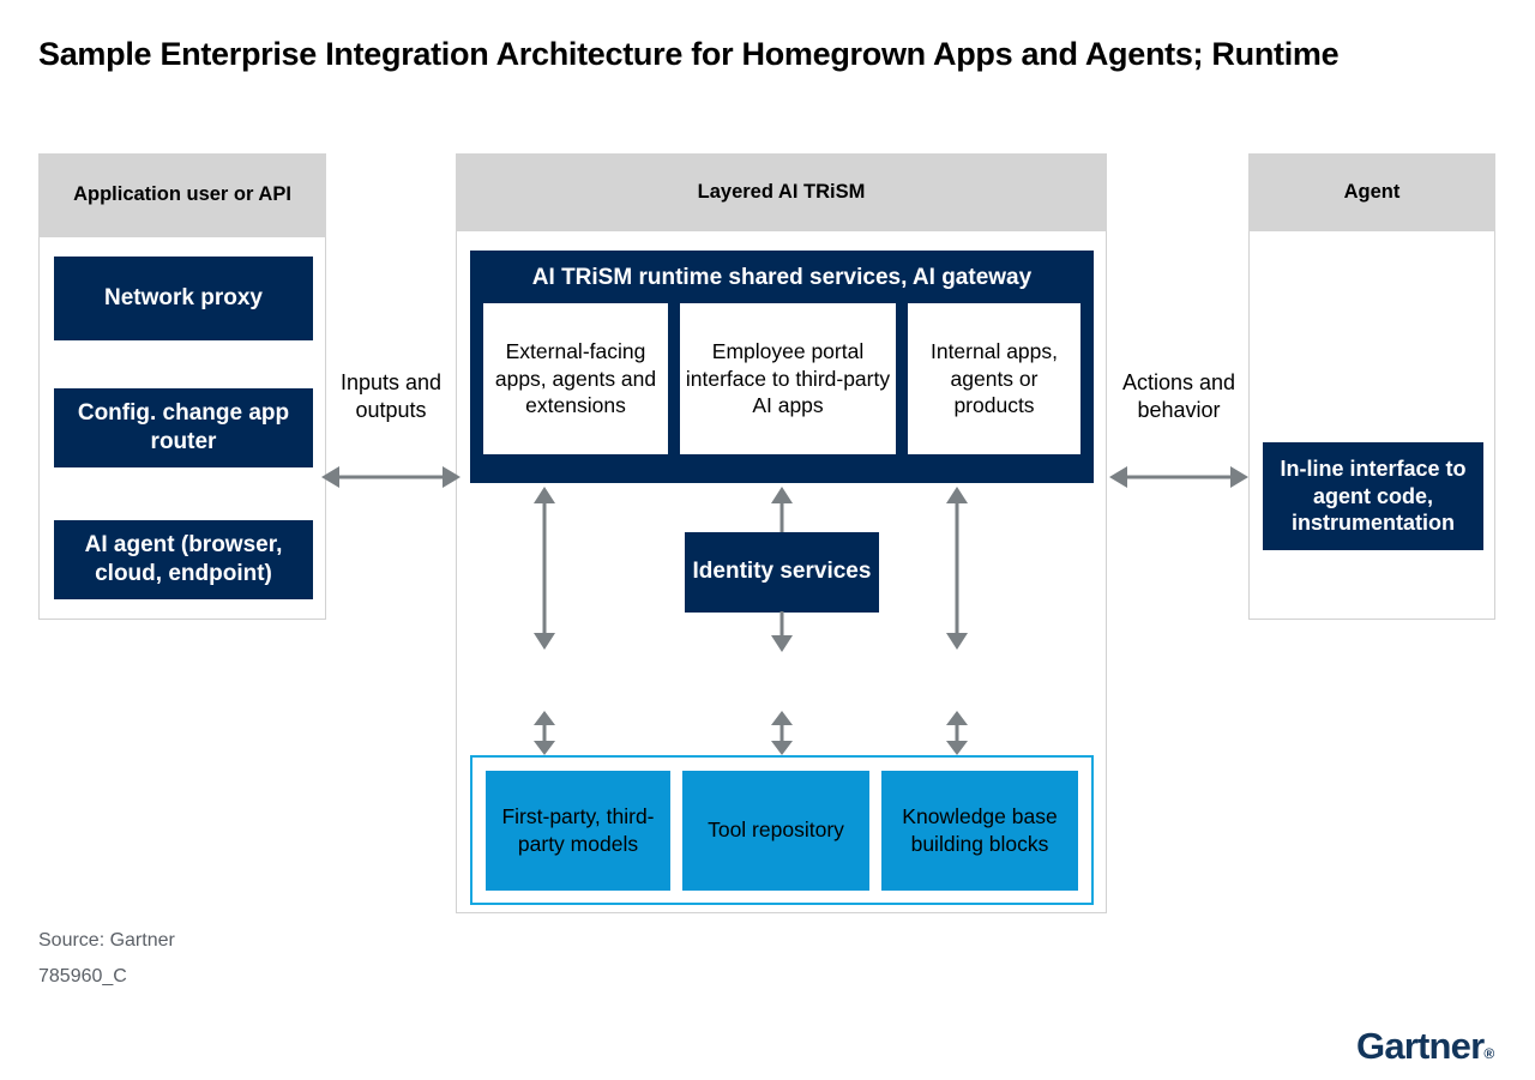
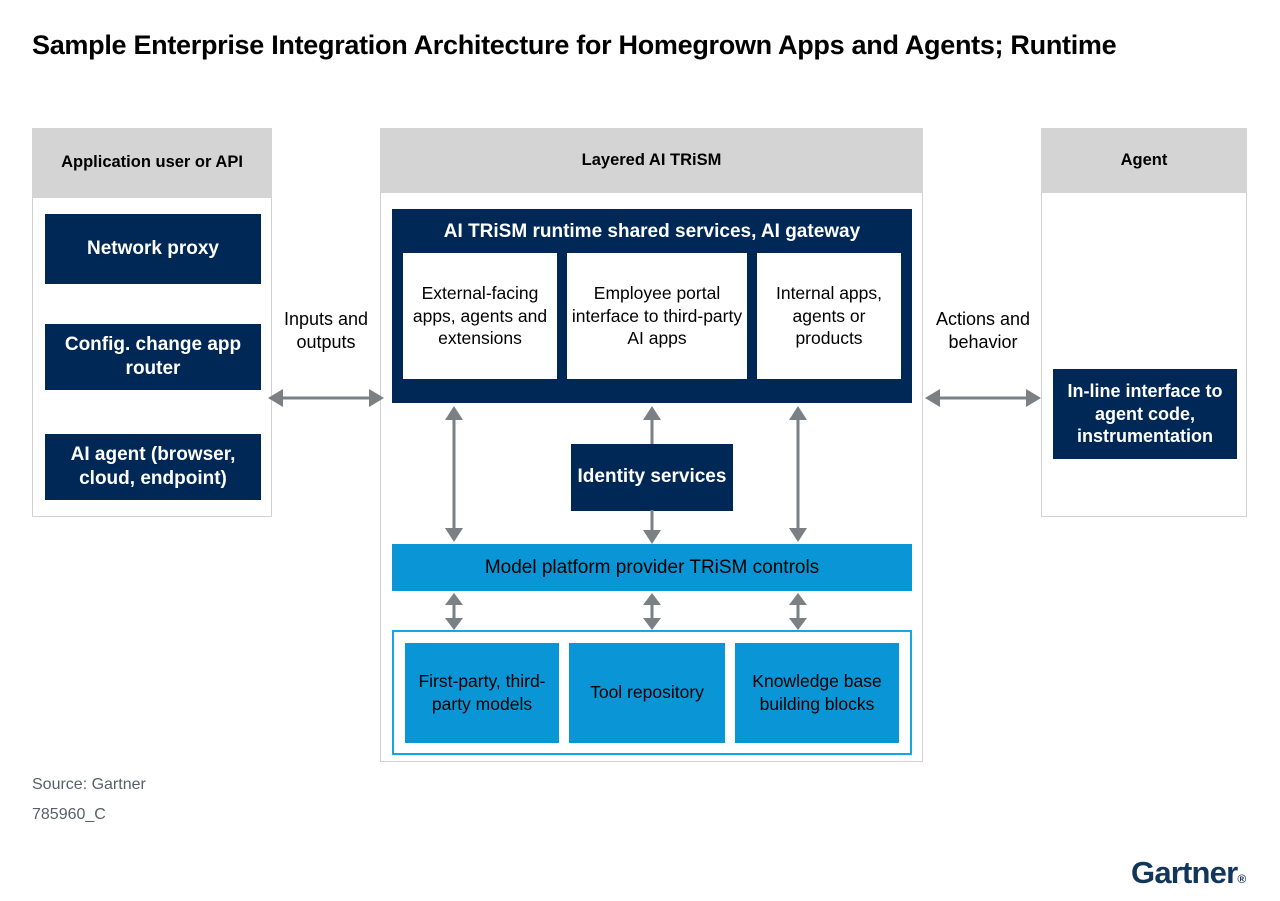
  Sample Enterprise Integration Architecture for Homegrown Apps and Agents; Runtime
  Application user or API
  Network proxy
  Config. change app router
  AI agent (browser, cloud, endpoint)
  Layered AI TRiSM
  AI TRiSM runtime shared services, AI gateway
  External-facing apps, agents and extensions
  Employee portal interface to third-party AI apps
  Internal apps, agents or products
  Identity services
+ Model platform provider TRiSM controls
  First-party, third-party models
  Tool repository
  Knowledge base building blocks
  Agent
  In-line interface to agent code, instrumentation
  Inputs and outputs
  Actions and behavior
  Source: Gartner
  785960_C
  Gartner®
